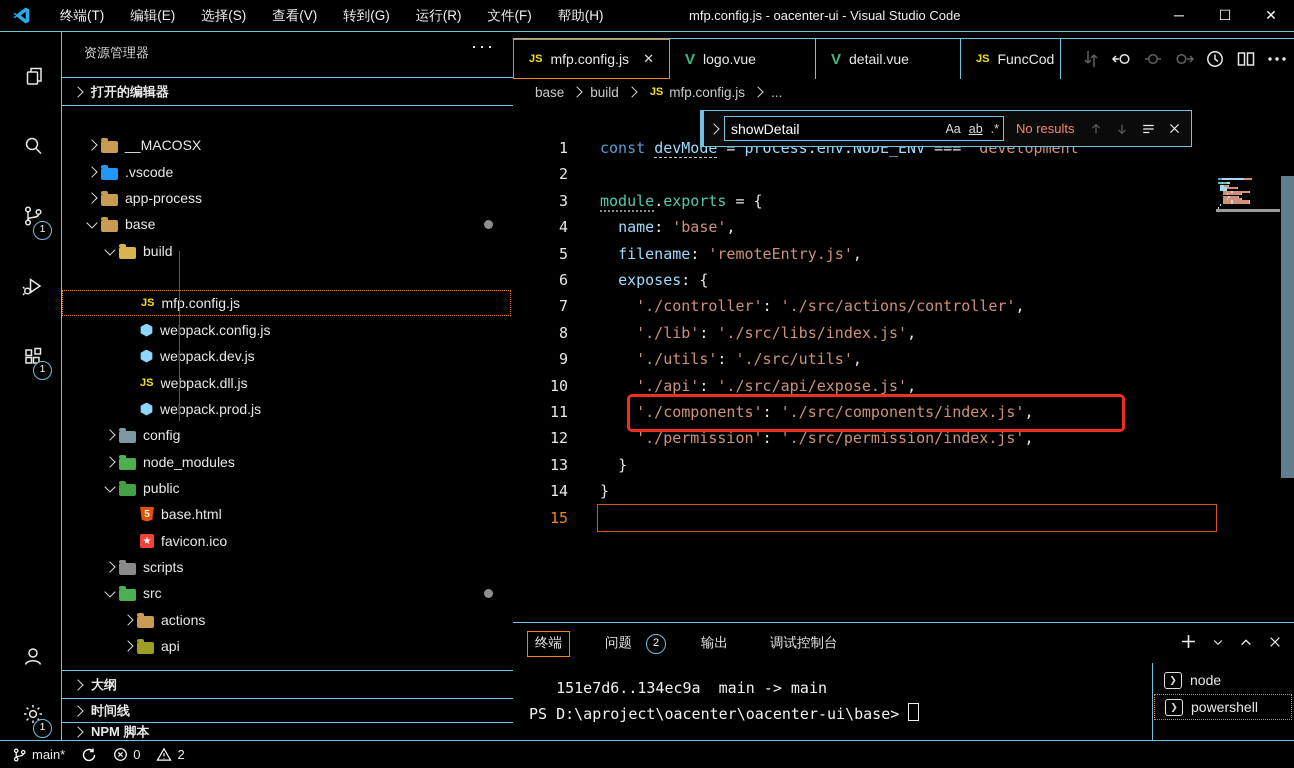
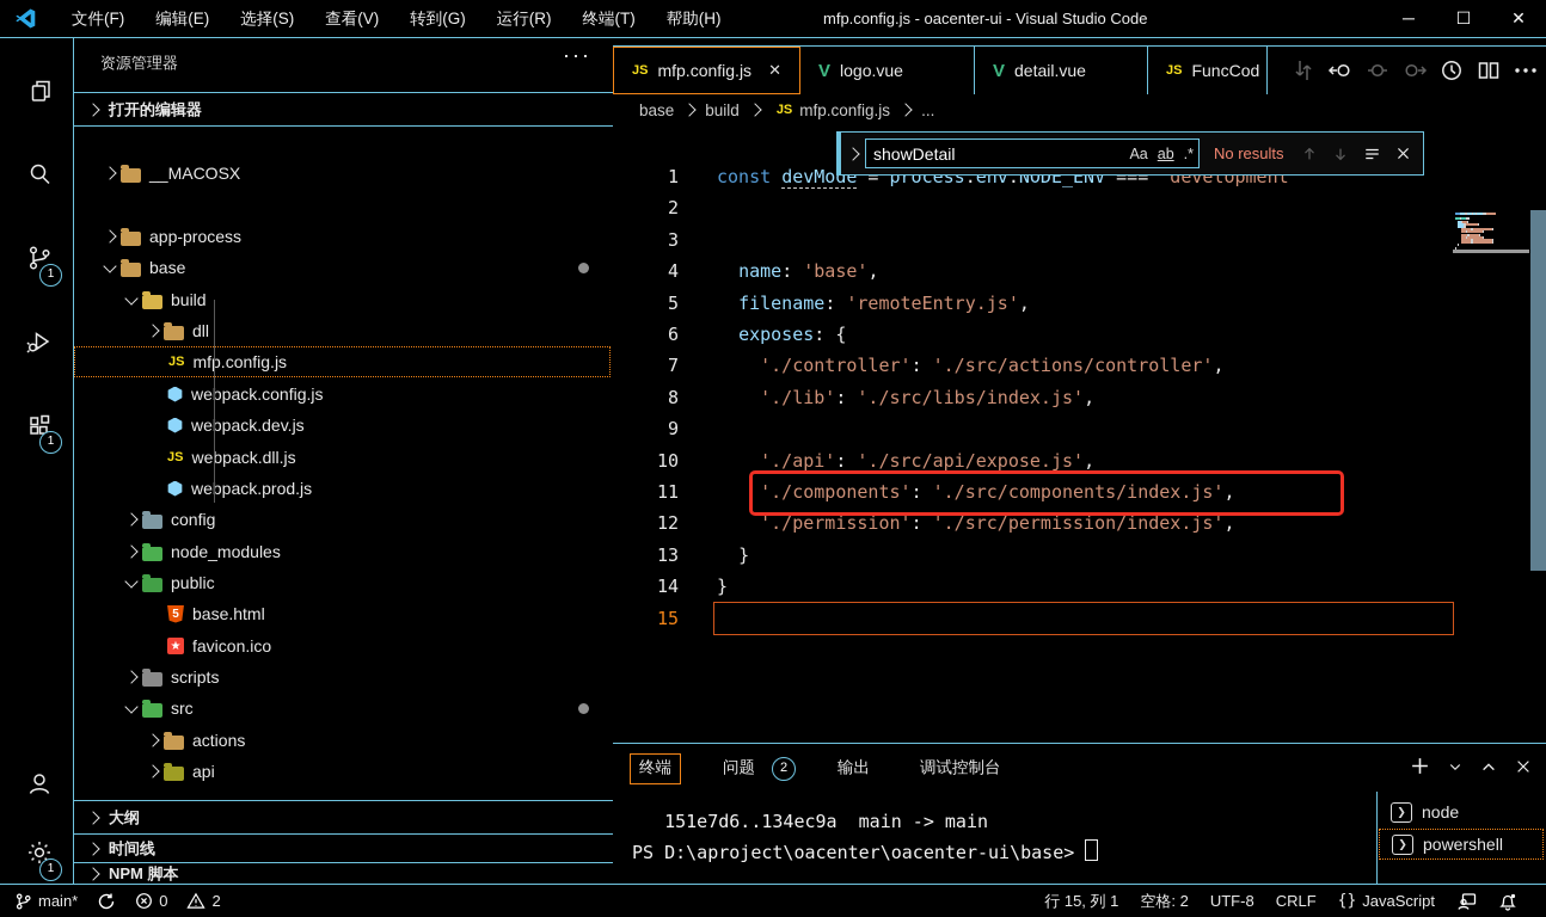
- 终端(T)
+ 文件(F)
  编辑(E)
  选择(S)
  查看(V)
  转到(G)
  运行(R)
- 文件(F)
+ 终端(T)
  帮助(H)
  mfp.config.js - oacenter-ui - Visual Studio Code
  ─
  ☐
  ✕
  1
  1
  1
  资源管理器
  ···
  打开的编辑器
  __MACOSX
- .vscode
  app-process
  base
  build
+ dll
  JS
  mfp.config.js
  webpack.config.js
  webpack.dev.js
  JS
  webpack.dll.js
  webpack.prod.js
  config
  node_modules
  public
  5
  base.html
  ★
  favicon.ico
  scripts
  src
  actions
  api
  大纲
  时间线
  NPM 脚本
  JS
  mfp.config.js
  ✕
  V
  logo.vue
  V
  detail.vue
  JS
  FuncCod
  base
  build
  JS
  mfp.config.js
  ...
  1
  const devMode = process.env.NODE_ENV === 'development'
  2
  3
- module.exports = {
  4
  name: 'base',
  5
  filename: 'remoteEntry.js',
  6
  exposes: {
  7
  './controller': './src/actions/controller',
  8
  './lib': './src/libs/index.js',
  9
- './utils': './src/utils',
  10
  './api': './src/api/expose.js',
  11
  './components': './src/components/index.js',
  12
  './permission': './src/permission/index.js',
  13
  }
  14
  }
  15
  showDetail
  Aa
  ab
  .*
  No results
  终端
  问题
  2
  输出
  调试控制台
  151e7d6..134ec9a main -> main
  PS D:\aproject\oacenter\oacenter-ui\base>
  ❯
  node
  ❯
  powershell
  main*
  0
  2
+ 行 15, 列 1
+ 空格: 2
+ UTF-8
+ CRLF
+ {}
+ JavaScript
